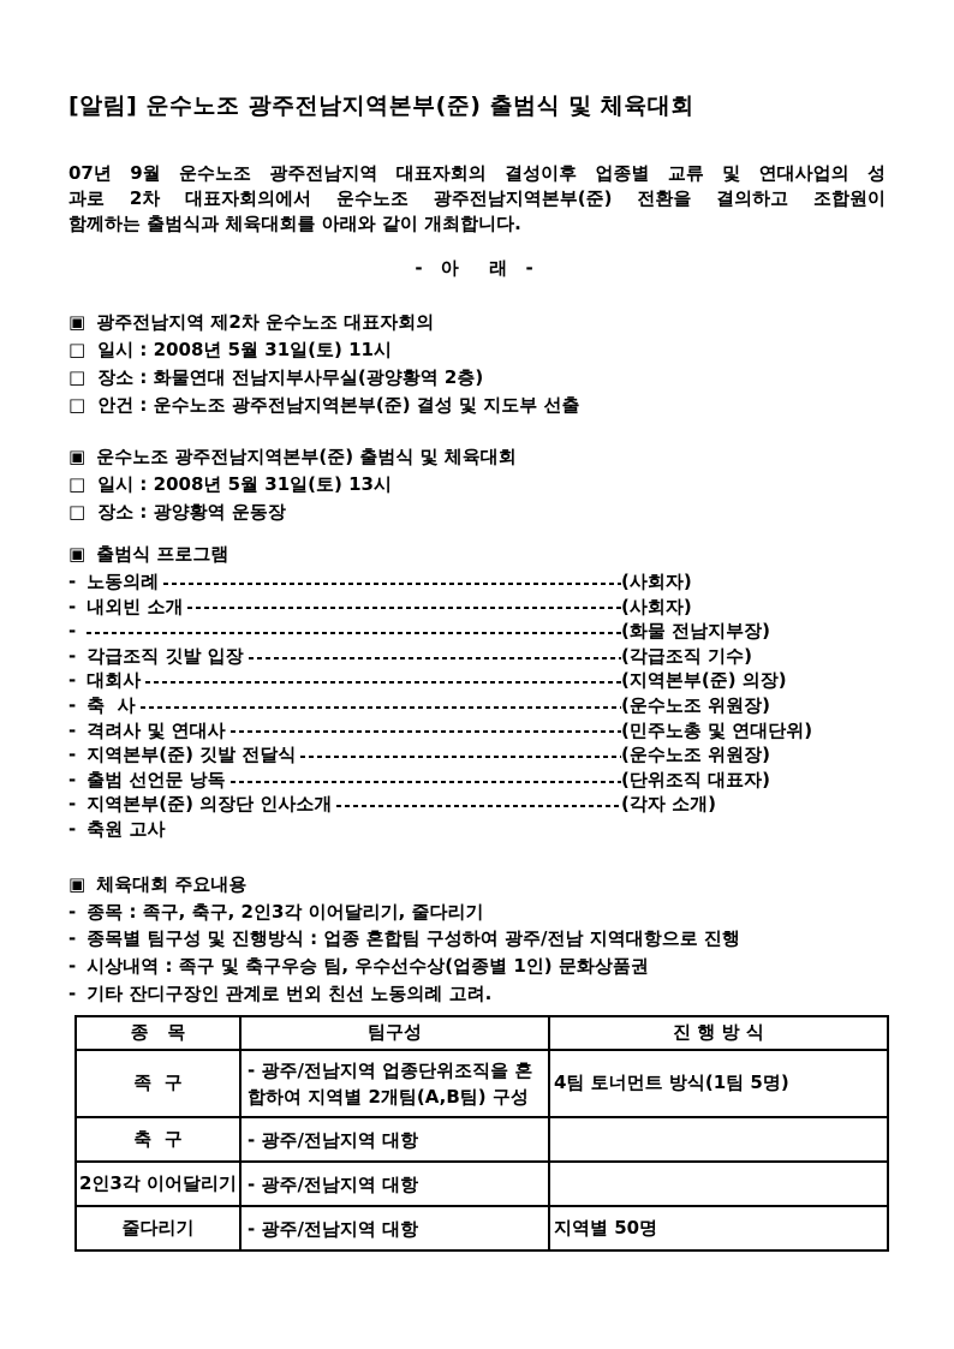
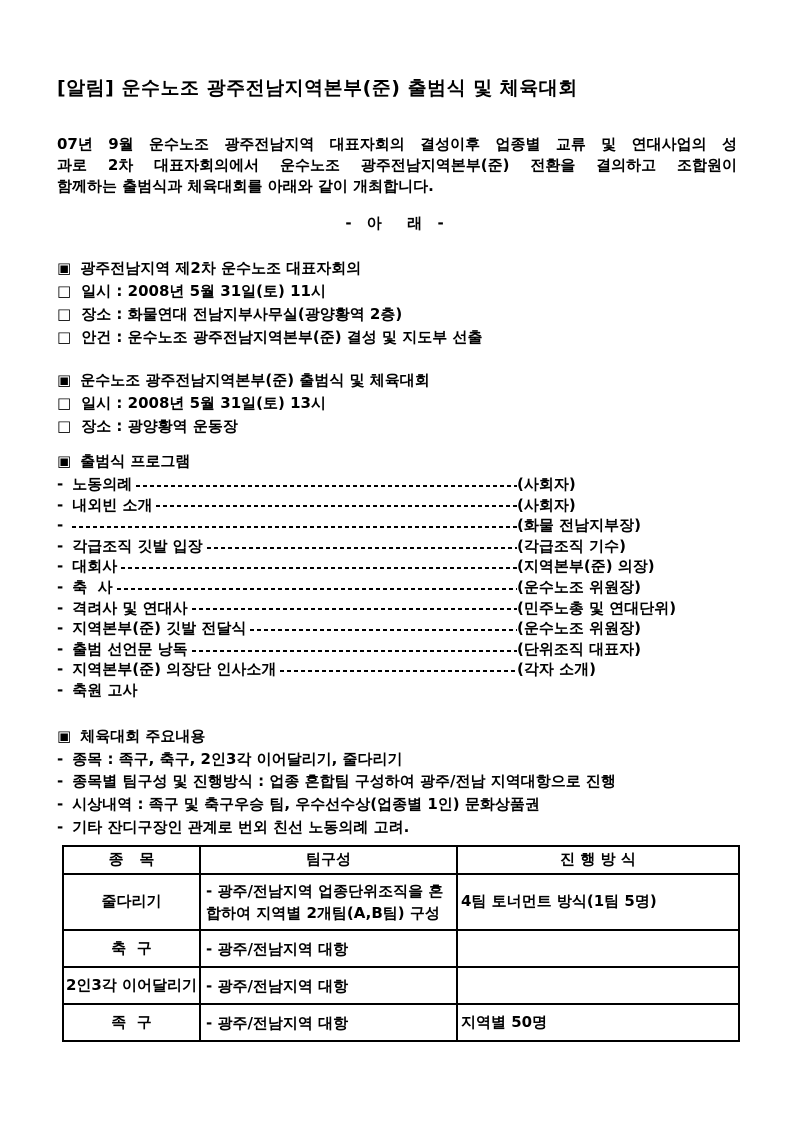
  [알림] 운수노조 광주전남지역본부(준) 출범식 및 체육대회
  07년 9월 운수노조 광주전남지역 대표자회의 결성이후 업종별 교류 및 연대사업의 성
  과로 2차 대표자회의에서 운수노조 광주전남지역본부(준) 전환을 결의하고 조합원이
  함께하는 출범식과 체육대회를 아래와 같이 개최합니다.
  - 아 래 -
  ▣
  광주전남지역 제2차 운수노조 대표자회의
  □
  일시 : 2008년 5월 31일(토) 11시
  □
  장소 : 화물연대 전남지부사무실(광양황역 2층)
  □
  안건 : 운수노조 광주전남지역본부(준) 결성 및 지도부 선출
  ▣
  운수노조 광주전남지역본부(준) 출범식 및 체육대회
  □
  일시 : 2008년 5월 31일(토) 13시
  □
  장소 : 광양황역 운동장
  ▣
  출범식 프로그램
  -
  노동의례
  (사회자)
  -
  내외빈 소개
  (사회자)
  -
  (화물 전남지부장)
  -
  각급조직 깃발 입장
  (각급조직 기수)
  -
  대회사
  (지역본부(준) 의장)
  -
  축 사
  (운수노조 위원장)
  -
  격려사 및 연대사
  (민주노총 및 연대단위)
  -
  지역본부(준) 깃발 전달식
  (운수노조 위원장)
  -
  출범 선언문 낭독
  (단위조직 대표자)
  -
  지역본부(준) 의장단 인사소개
  (각자 소개)
  -
  축원 고사
  ▣
  체육대회 주요내용
  -
  종목 : 족구, 축구, 2인3각 이어달리기, 줄다리기
  -
  종목별 팀구성 및 진행방식 : 업종 혼합팀 구성하여 광주/전남 지역대항으로 진행
  -
  시상내역 : 족구 및 축구우승 팀, 우수선수상(업종별 1인) 문화상품권
  -
  기타 잔디구장인 관계로 번외 친선 노동의례 고려.
  종 목	팀구성	진 행 방 식
- 족 구	- 광주/전남지역 업종단위조직을 혼합하여 지역별 2개팀(A,B팀) 구성	4팀 토너먼트 방식(1팀 5명)
+ 줄다리기	- 광주/전남지역 업종단위조직을 혼합하여 지역별 2개팀(A,B팀) 구성	4팀 토너먼트 방식(1팀 5명)
  축 구	- 광주/전남지역 대항
  2인3각 이어달리기	- 광주/전남지역 대항
- 줄다리기	- 광주/전남지역 대항	지역별 50명
+ 족 구	- 광주/전남지역 대항	지역별 50명
